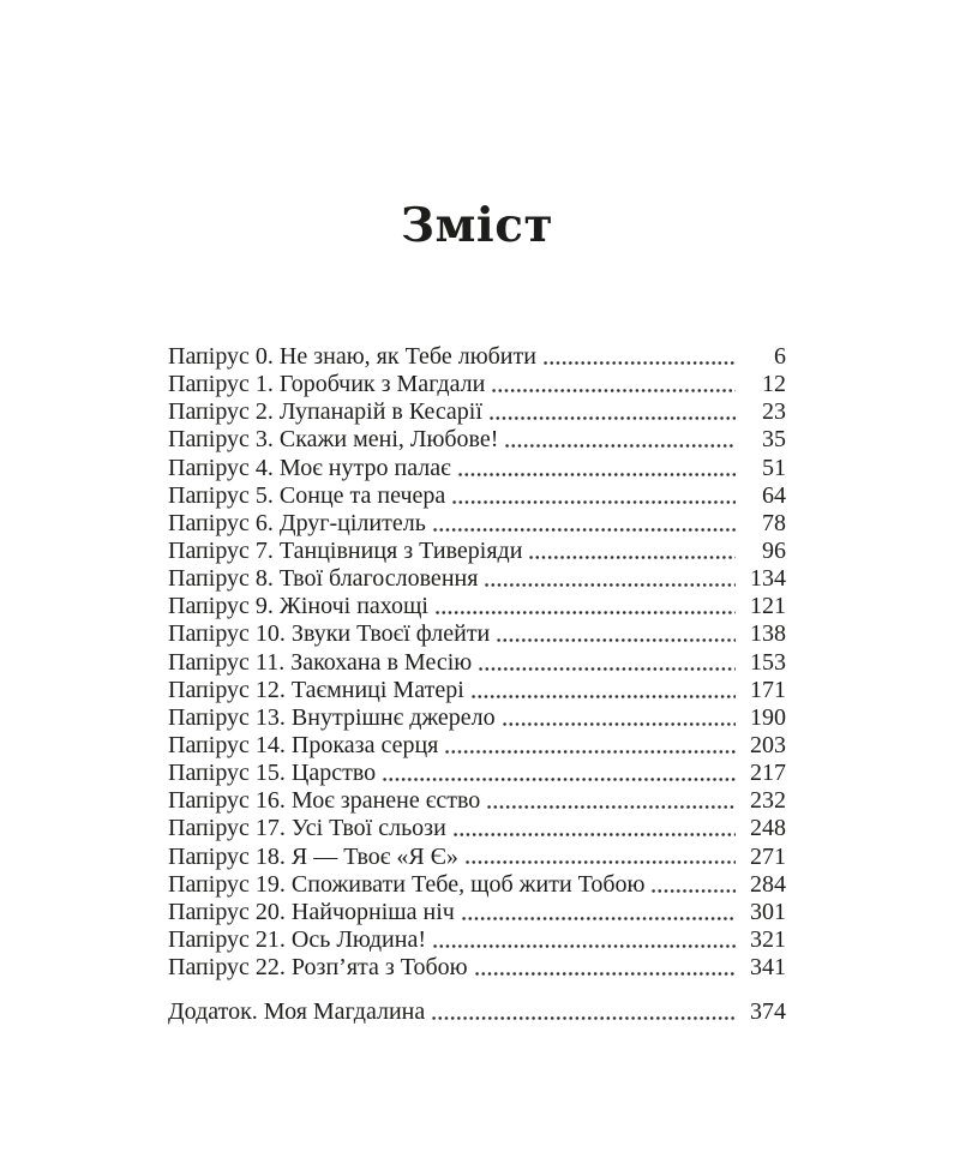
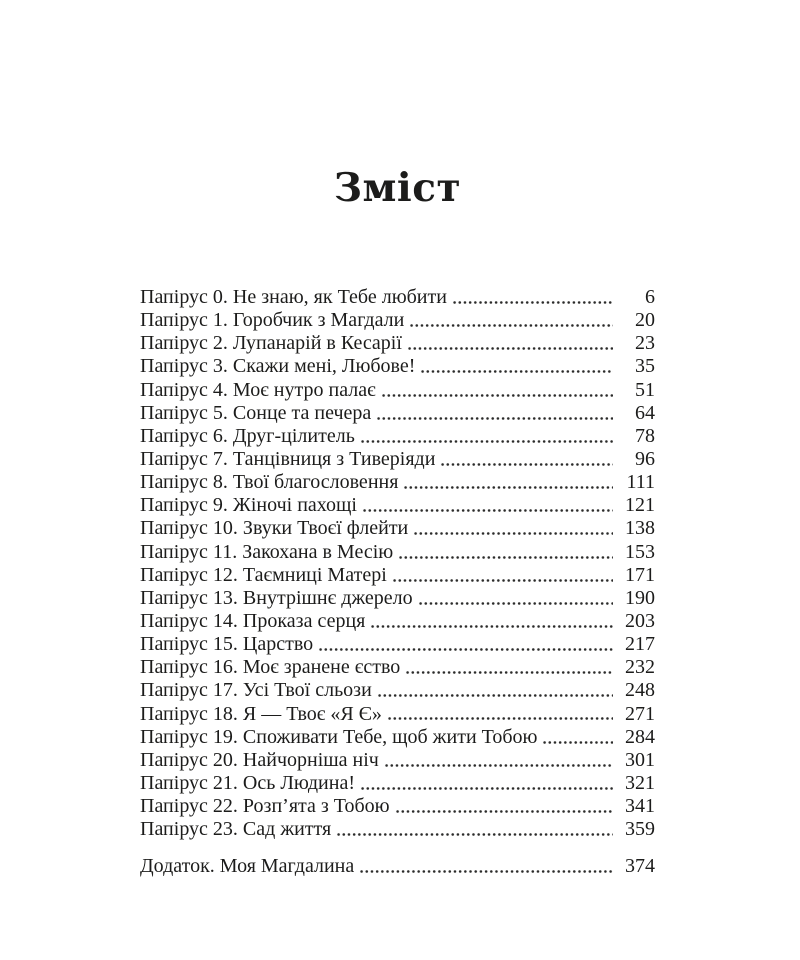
  Зміст
  Папірус 0. Не знаю, як Тебе любити
  6
  Папірус 1. Горобчик з Магдали
- 12
+ 20
  Папірус 2. Лупанарій в Кесарії
  23
  Папірус 3. Скажи мені, Любове!
  35
  Папірус 4. Моє нутро палає
  51
  Папірус 5. Сонце та печера
  64
  Папірус 6. Друг-цілитель
  78
  Папірус 7. Танцівниця з Тиверіяди
  96
  Папірус 8. Твої благословення
- 134
+ 111
  Папірус 9. Жіночі пахощі
  121
  Папірус 10. Звуки Твоєї флейти
  138
  Папірус 11. Закохана в Месію
  153
  Папірус 12. Таємниці Матері
  171
  Папірус 13. Внутрішнє джерело
  190
  Папірус 14. Проказа серця
  203
  Папірус 15. Царство
  217
  Папірус 16. Моє зранене єство
  232
  Папірус 17. Усі Твої сльози
  248
  Папірус 18. Я — Твоє «Я Є»
  271
  Папірус 19. Споживати Тебе, щоб жити Тобою
  284
  Папірус 20. Найчорніша ніч
  301
  Папірус 21. Ось Людина!
  321
  Папірус 22. Розп’ята з Тобою
  341
+ Папірус 23. Сад життя
+ 359
  Додаток. Моя Магдалина
  374
